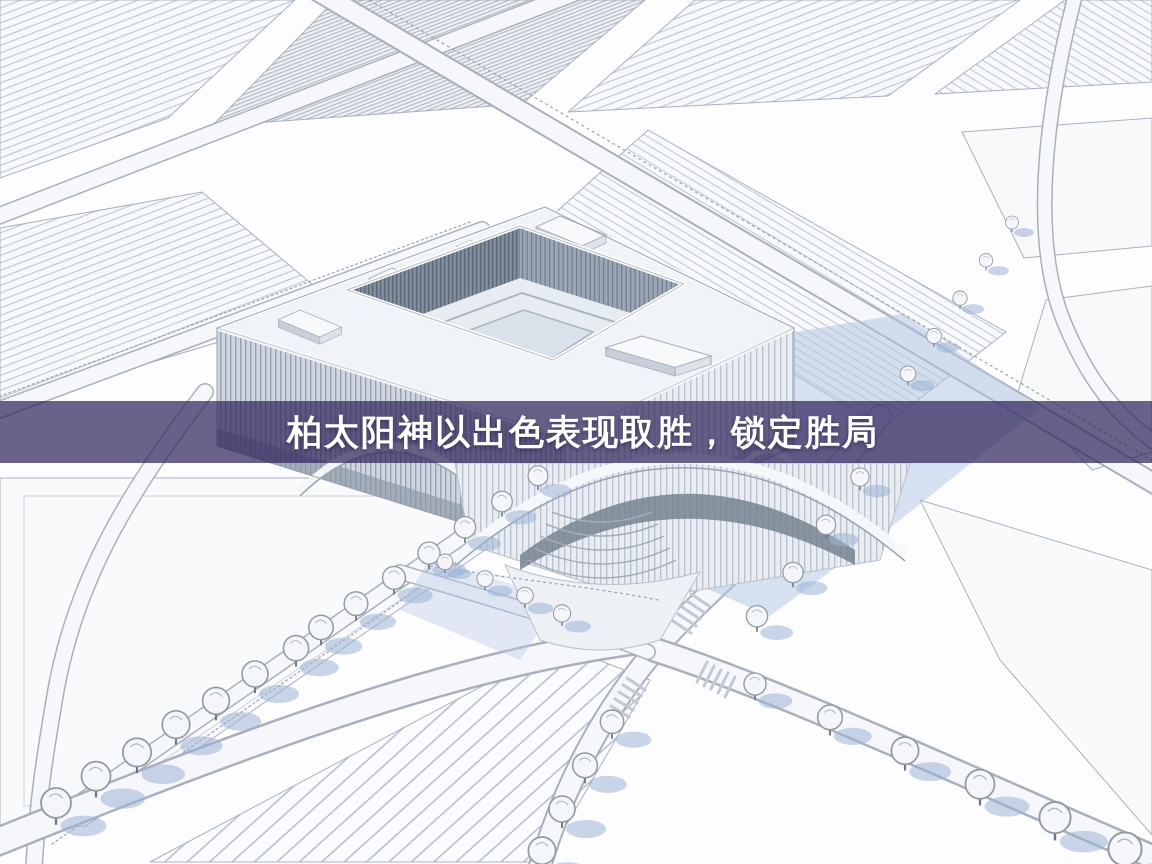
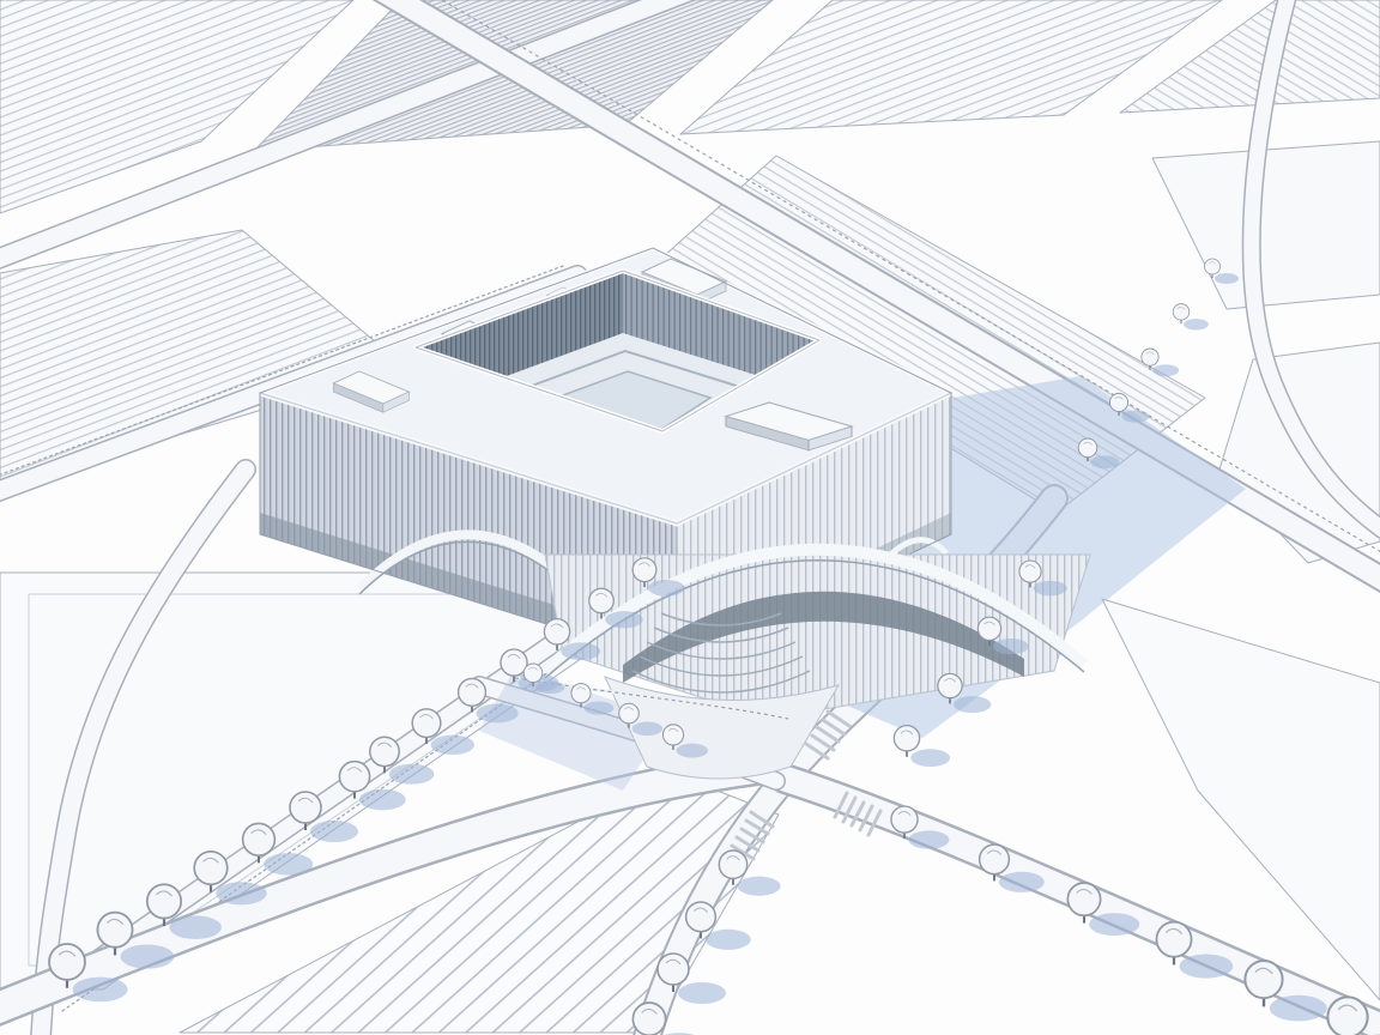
- 柏太阳神以出色表现取胜，锁定胜局
